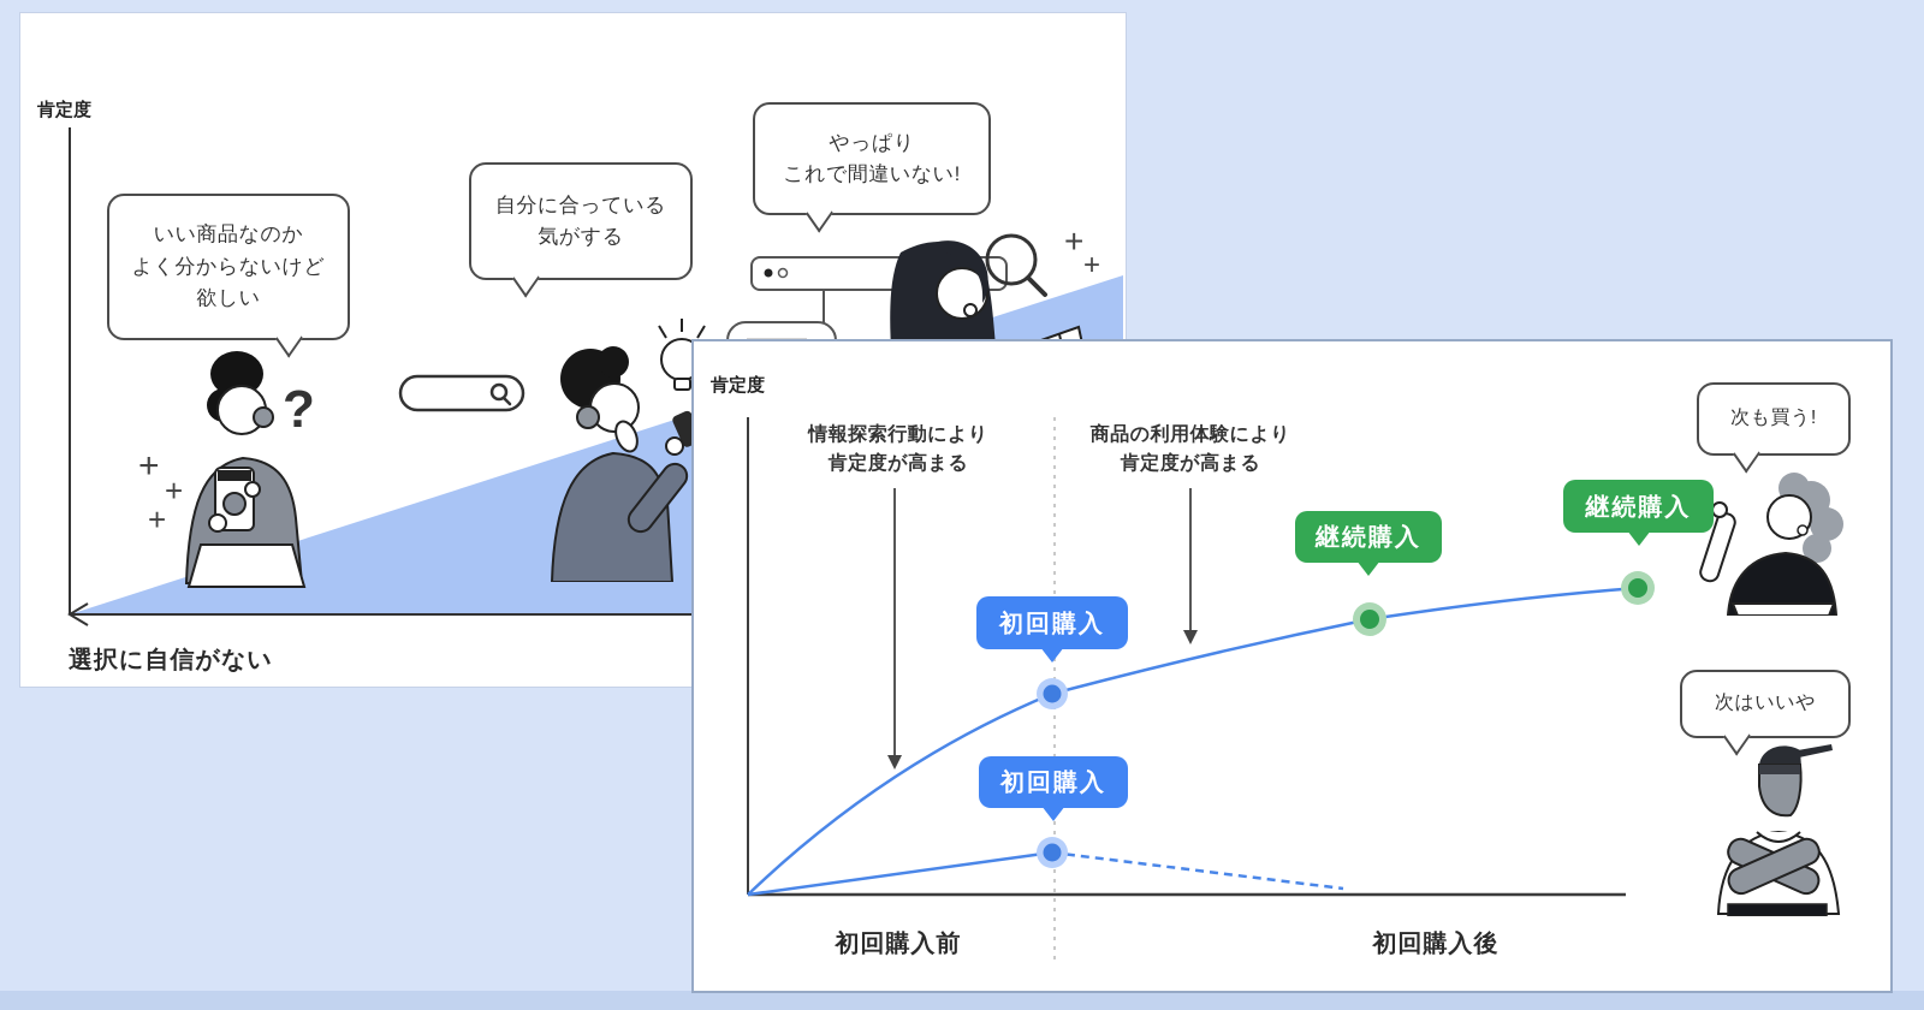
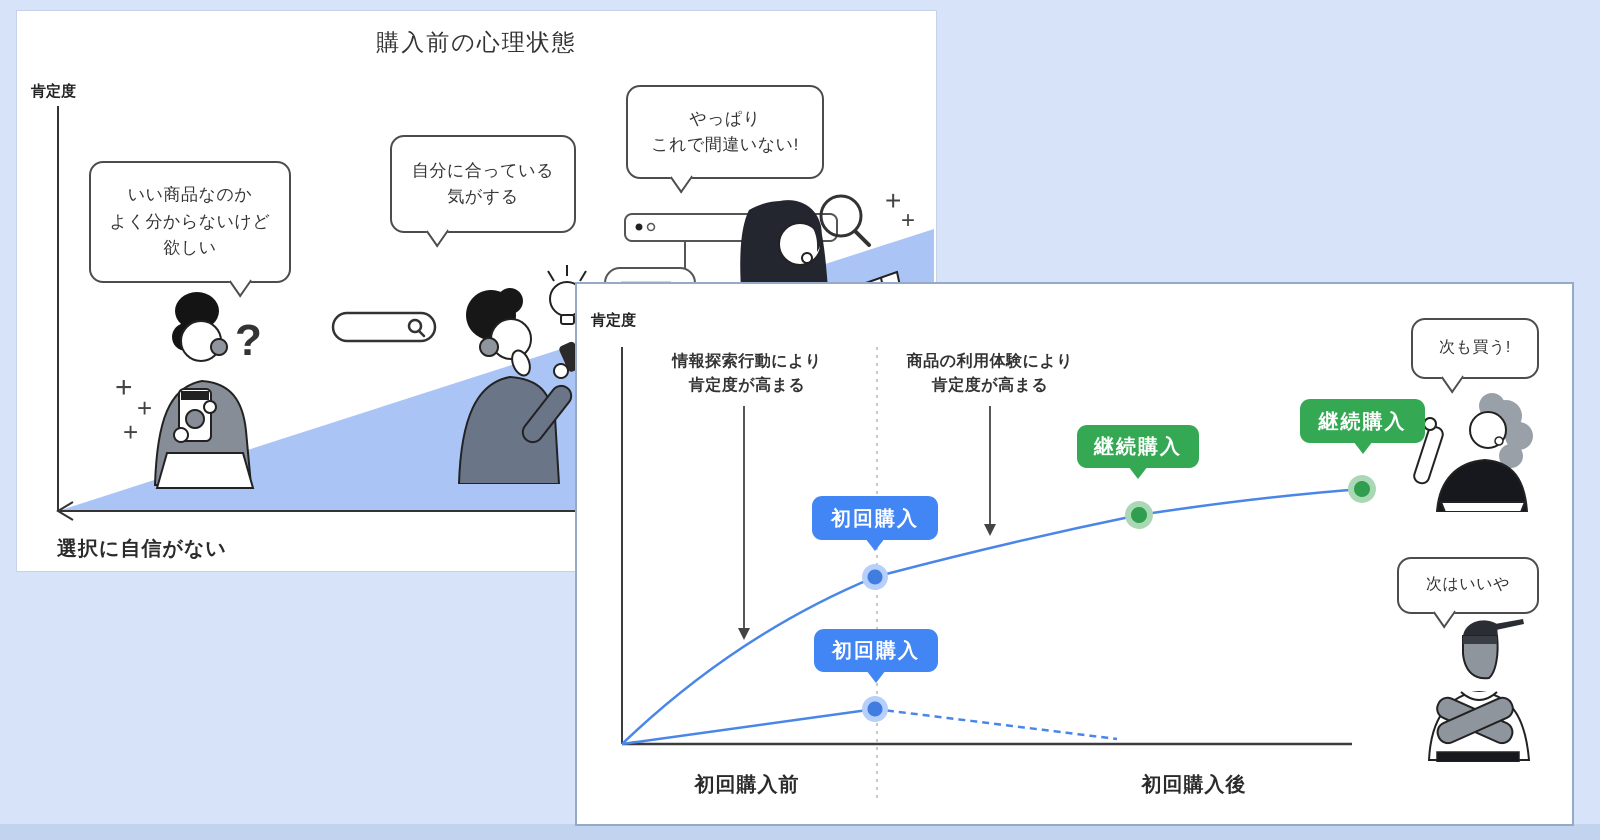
+ 購入前の心理状態
  肯定度
  選択に自信がない
  いい商品なのか
  よく分からないけど
  欲しい
  自分に合っている
  気がする
  やっぱり
  これで間違いない!
  +
  +
  +
  ?
  +
  +
  肯定度
  情報探索行動により
  肯定度が高まる
  商品の利用体験により
  肯定度が高まる
  初回購入
  初回購入
  継続購入
  継続購入
  次も買う!
  次はいいや
  初回購入前
  初回購入後
